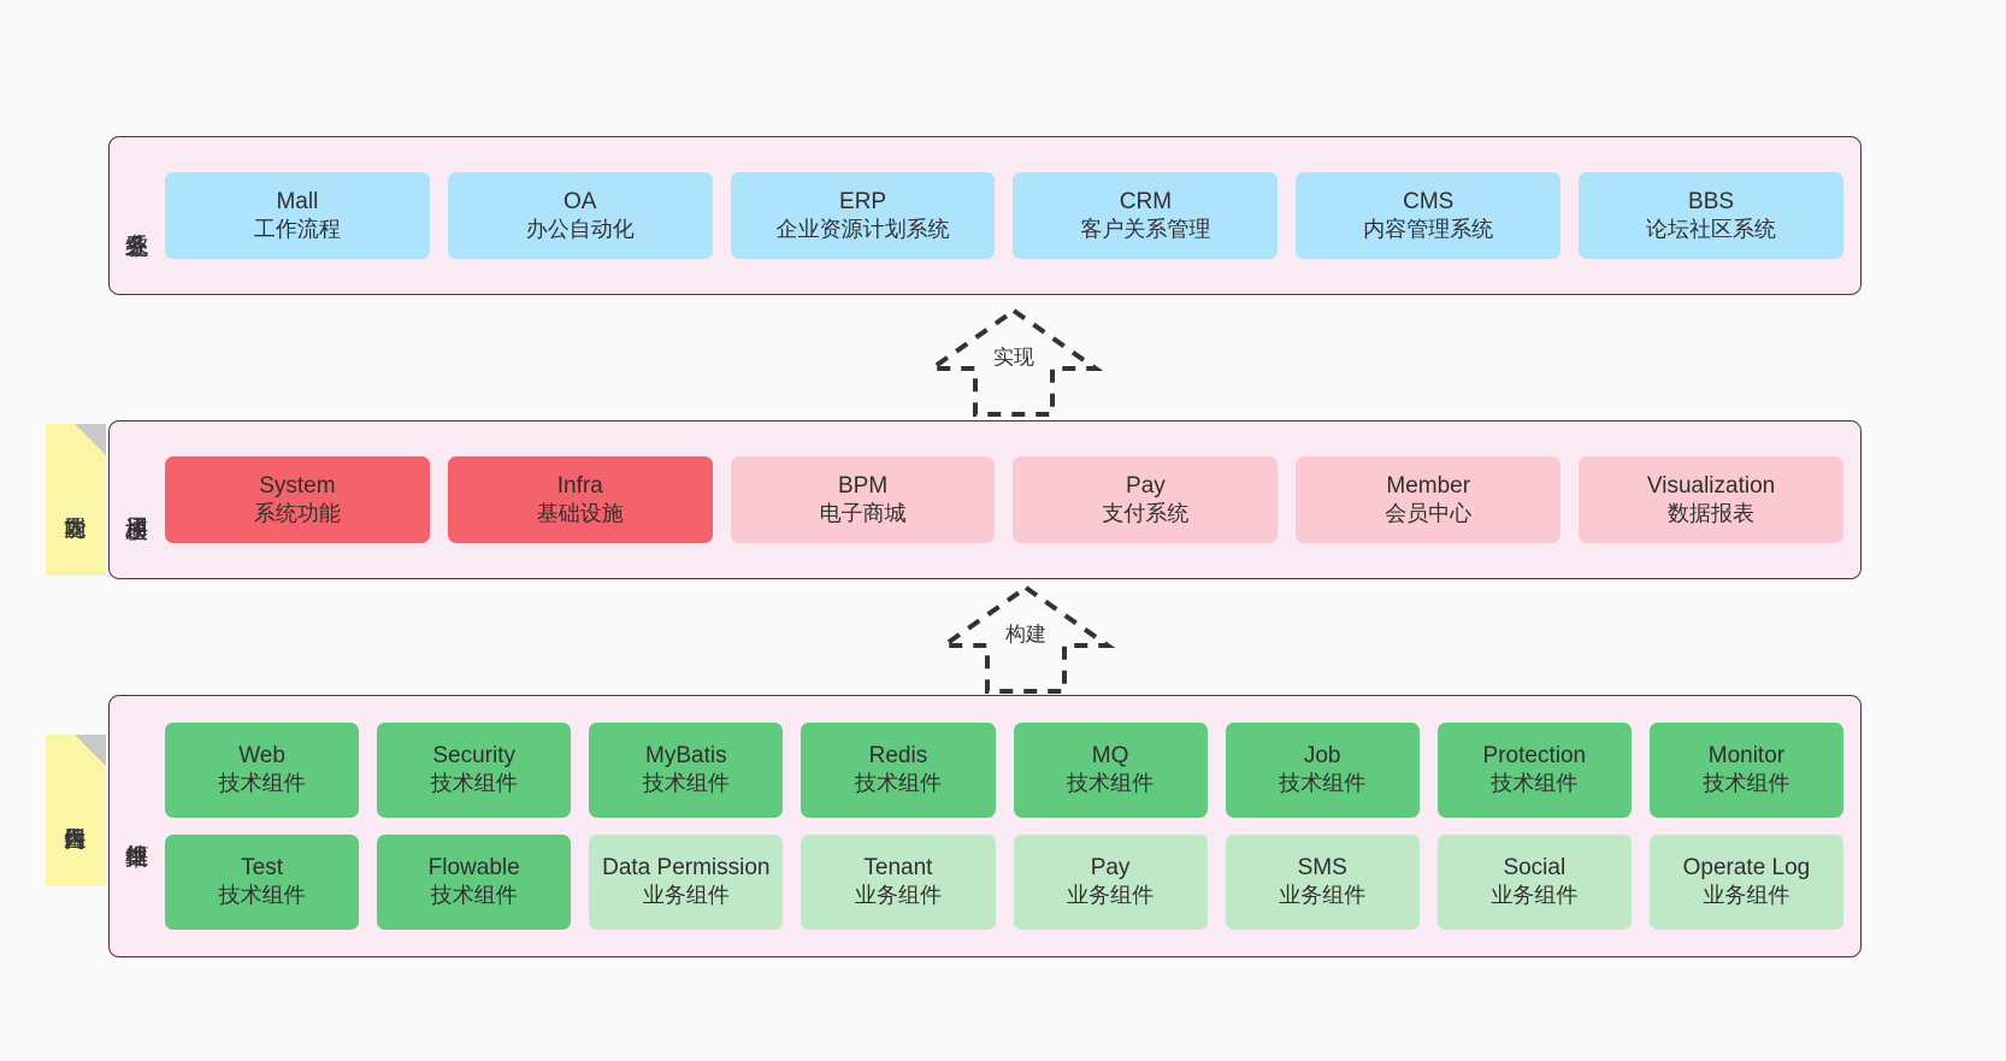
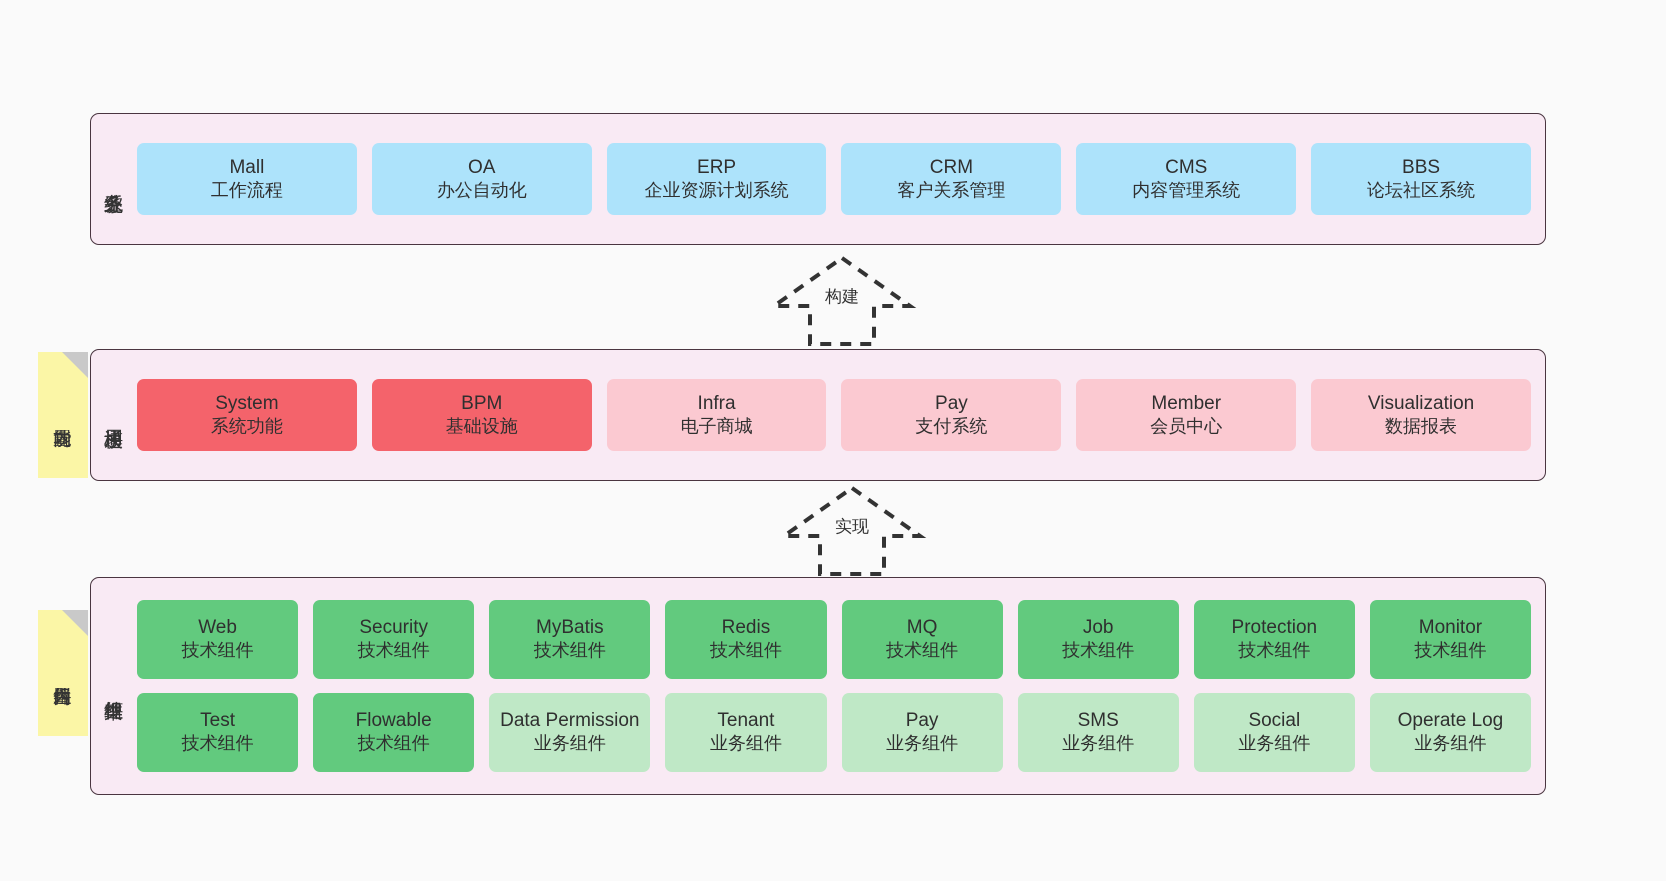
  Mall
  工作流程
  OA
  办公自动化
  ERP
  企业资源计划系统
  CRM
  客户关系管理
  CMS
  内容管理系统
  BBS
  论坛社区系统
- 实现
+ 构建
  System
  系统功能
- Infra
+ BPM
  基础设施
- BPM
+ Infra
  电子商城
  Pay
  支付系统
  Member
  会员中心
  Visualization
  数据报表
- 构建
+ 实现
  Web
  技术组件
  Security
  技术组件
  MyBatis
  技术组件
  Redis
  技术组件
  MQ
  技术组件
  Job
  技术组件
  Protection
  技术组件
  Monitor
  技术组件
  Test
  技术组件
  Flowable
  技术组件
  Data Permission
  业务组件
  Tenant
  业务组件
  Pay
  业务组件
  SMS
  业务组件
  Social
  业务组件
  Operate Log
  业务组件
